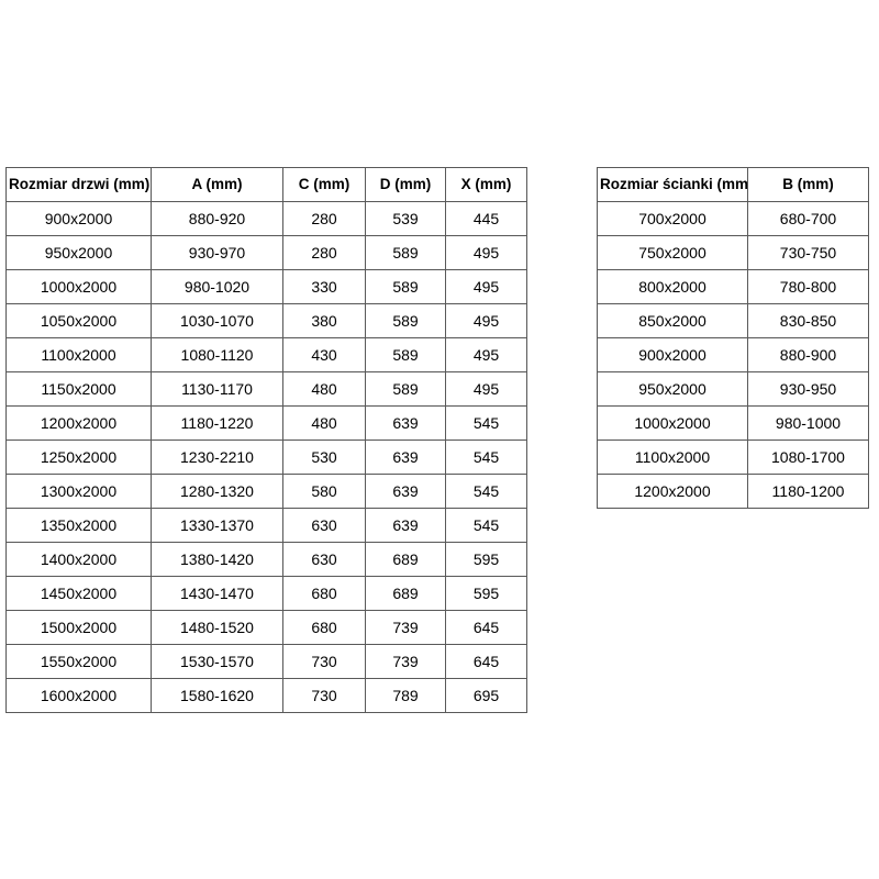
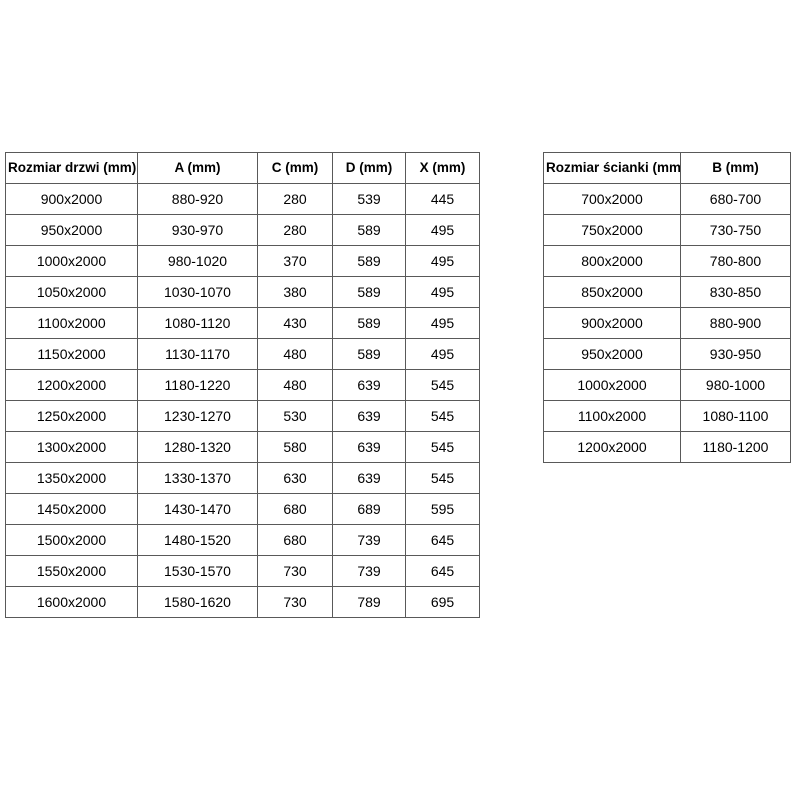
  Rozmiar drzwi (mm)	A (mm)	C (mm)	D (mm)	X (mm)
  900x2000	880-920	280	539	445
  950x2000	930-970	280	589	495
- 1000x2000	980-1020	330	589	495
+ 1000x2000	980-1020	370	589	495
  1050x2000	1030-1070	380	589	495
  1100x2000	1080-1120	430	589	495
  1150x2000	1130-1170	480	589	495
  1200x2000	1180-1220	480	639	545
- 1250x2000	1230-2210	530	639	545
+ 1250x2000	1230-1270	530	639	545
  1300x2000	1280-1320	580	639	545
  1350x2000	1330-1370	630	639	545
- 1400x2000	1380-1420	630	689	595
  1450x2000	1430-1470	680	689	595
  1500x2000	1480-1520	680	739	645
  1550x2000	1530-1570	730	739	645
  1600x2000	1580-1620	730	789	695
  Rozmiar ścianki (mm	B (mm)
  700x2000	680-700
  750x2000	730-750
  800x2000	780-800
  850x2000	830-850
  900x2000	880-900
  950x2000	930-950
  1000x2000	980-1000
- 1100x2000	1080-1700
+ 1100x2000	1080-1100
  1200x2000	1180-1200
